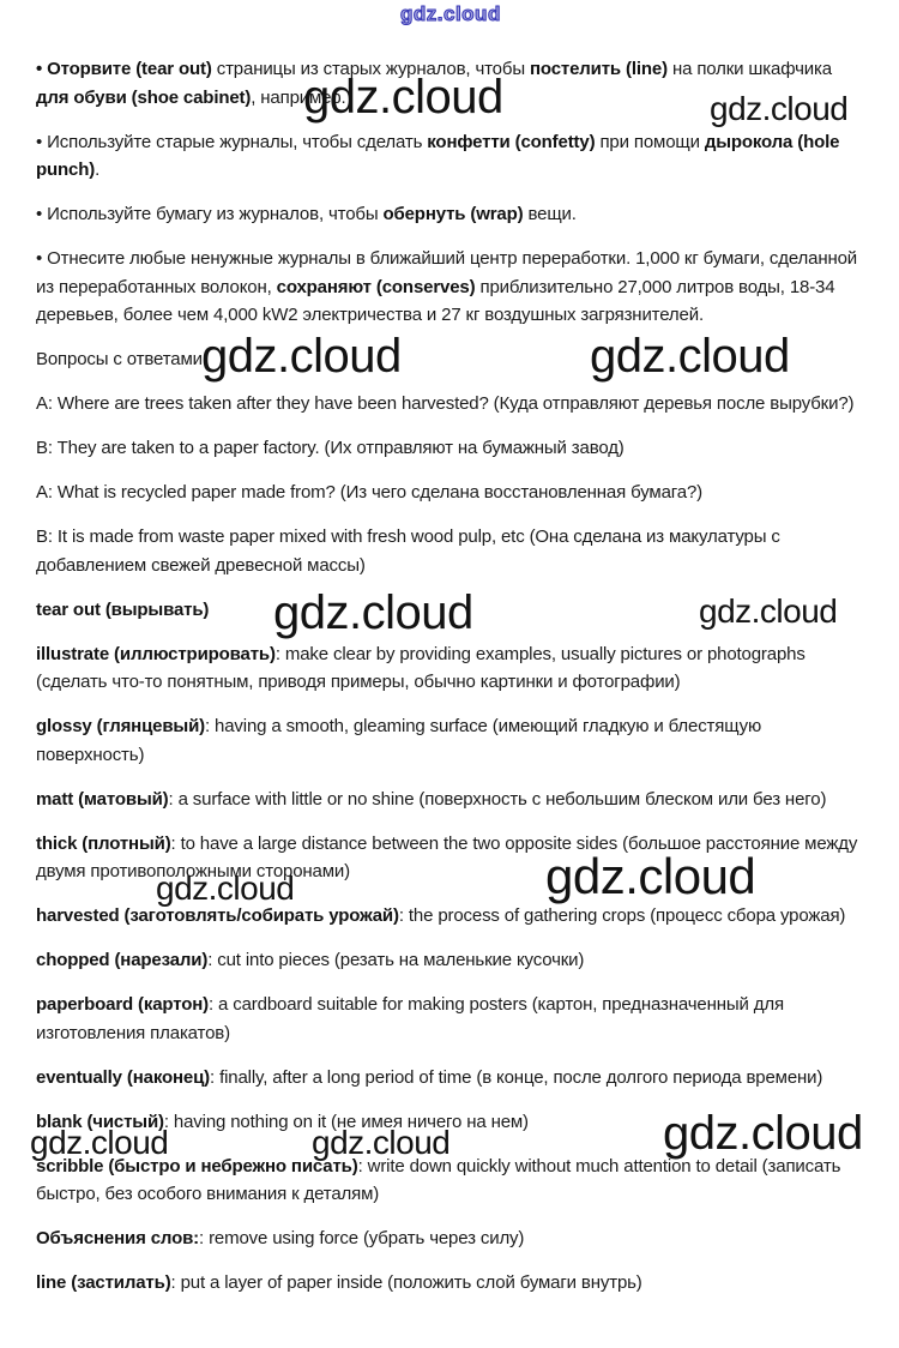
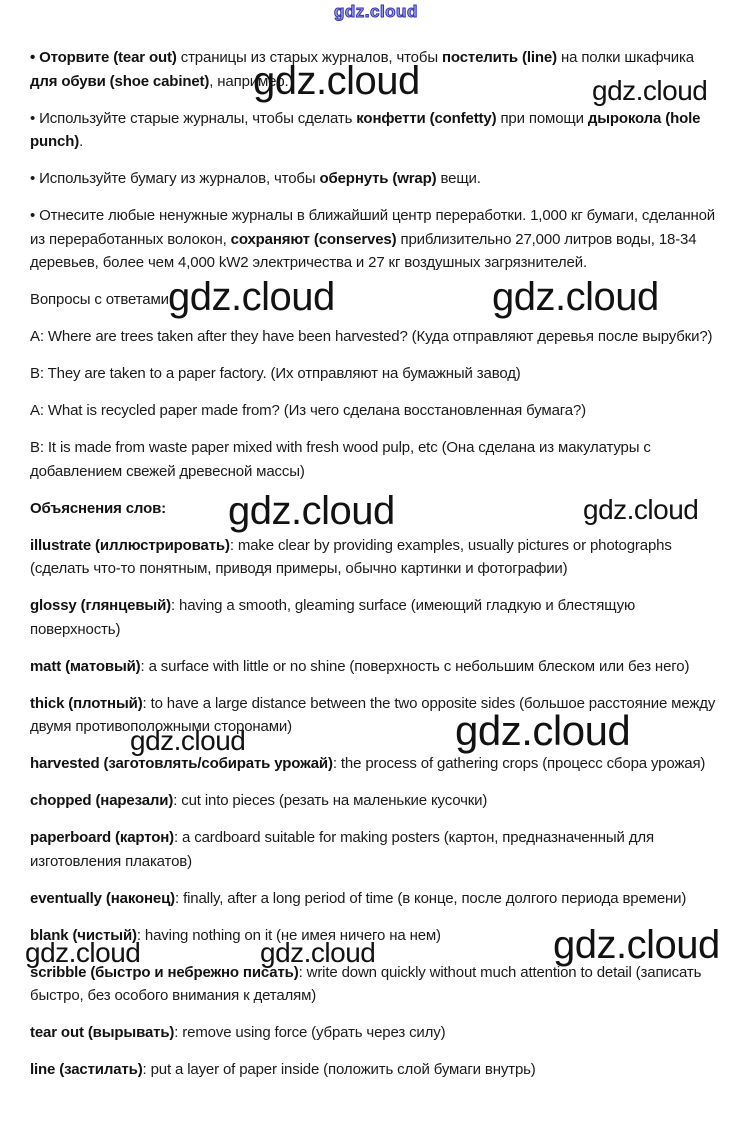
  • Оторвите (tear out) страницы из старых журналов, чтобы постелить (line) на полки шкафчика для обуви (shoe cabinet), например.
  • Используйте старые журналы, чтобы сделать конфетти (confetty) при помощи дырокола (hole punch).
  • Используйте бумагу из журналов, чтобы обернуть (wrap) вещи.
  • Отнесите любые ненужные журналы в ближайший центр переработки. 1,000 кг бумаги, сделанной из переработанных волокон, сохраняют (conserves) приблизительно 27,000 литров воды, 18-34 деревьев, более чем 4,000 kW2 электричества и 27 кг воздушных загрязнителей.
  Вопросы с ответами:
  A: Where are trees taken after they have been harvested? (Куда отправляют деревья после вырубки?)
  B: They are taken to a paper factory. (Их отправляют на бумажный завод)
  A: What is recycled paper made from? (Из чего сделана восстановленная бумага?)
  B: It is made from waste paper mixed with fresh wood pulp, etc (Она сделана из макулатуры с добавлением свежей древесной массы)
- tear out (вырывать)
+ Объяснения слов:
  illustrate (иллюстрировать): make clear by providing examples, usually pictures or photographs (сделать что-то понятным, приводя примеры, обычно картинки и фотографии)
  glossy (глянцевый): having a smooth, gleaming surface (имеющий гладкую и блестящую поверхность)
  matt (матовый): a surface with little or no shine (поверхность с небольшим блеском или без него)
  thick (плотный): to have a large distance between the two opposite sides (большое расстояние между двумя противоположными сторонами)
  harvested (заготовлять/собирать урожай): the process of gathering crops (процесс сбора урожая)
  chopped (нарезали): cut into pieces (резать на маленькие кусочки)
  paperboard (картон): a cardboard suitable for making posters (картон, предназначенный для изготовления плакатов)
  eventually (наконец): finally, after a long period of time (в конце, после долгого периода времени)
  blank (чистый): having nothing on it (не имея ничего на нем)
  scribble (быстро и небрежно писать): write down quickly without much attention to detail (записать быстро, без особого внимания к деталям)
- Объяснения слов:: remove using force (убрать через силу)
+ tear out (вырывать): remove using force (убрать через силу)
  line (застилать): put a layer of paper inside (положить слой бумаги внутрь)
  gdz.cloud
  gdz.cloud
  gdz.cloud
  gdz.cloud
  gdz.cloud
  gdz.cloud
  gdz.cloud
  gdz.cloud
  gdz.cloud
  gdz.cloud
  gdz.cloud
  gdz.cloud
